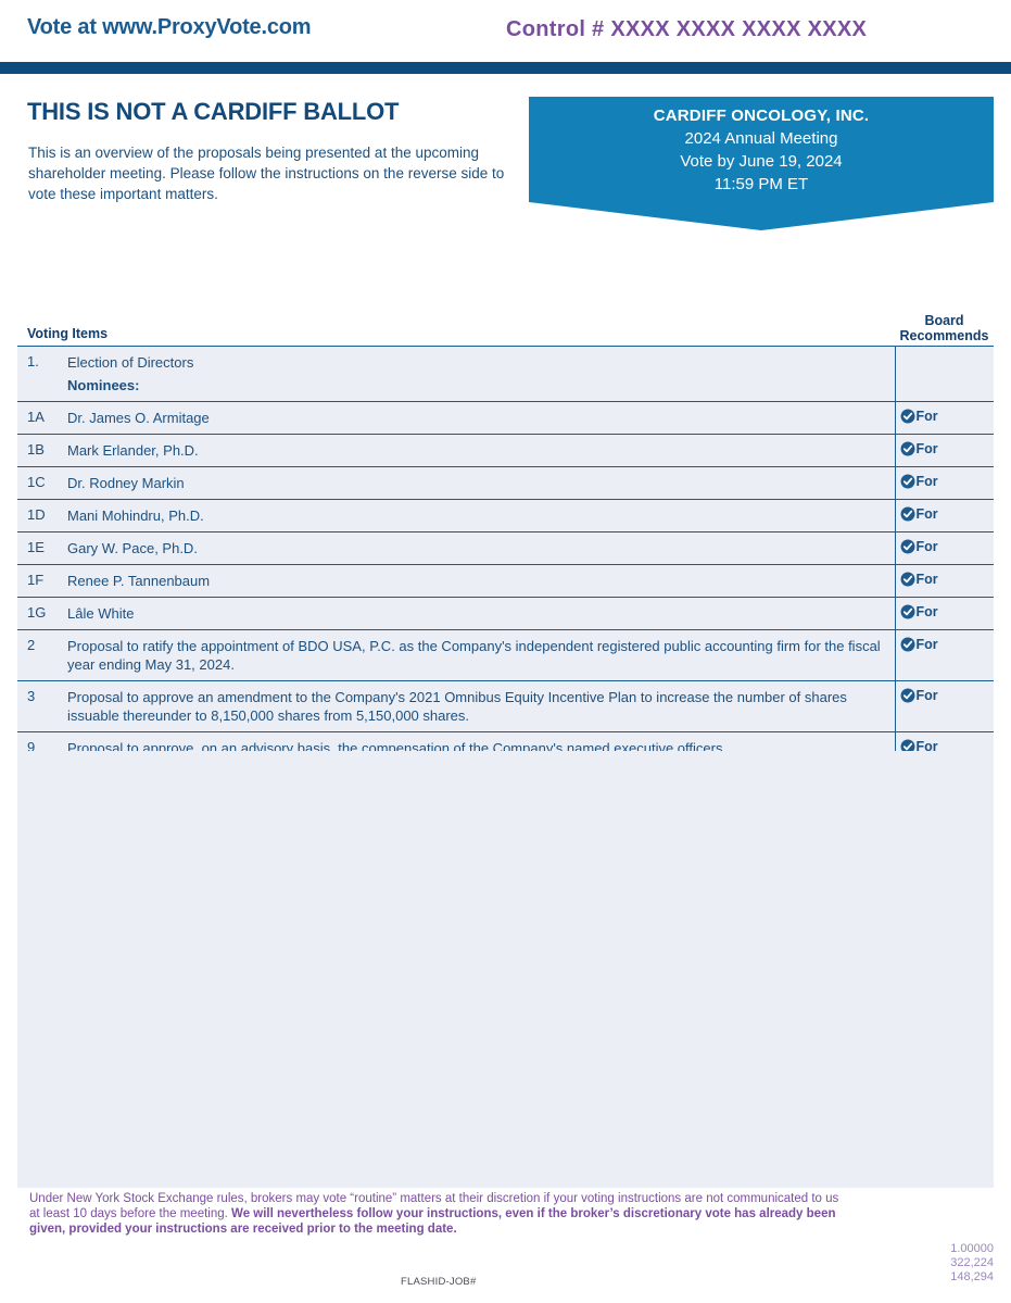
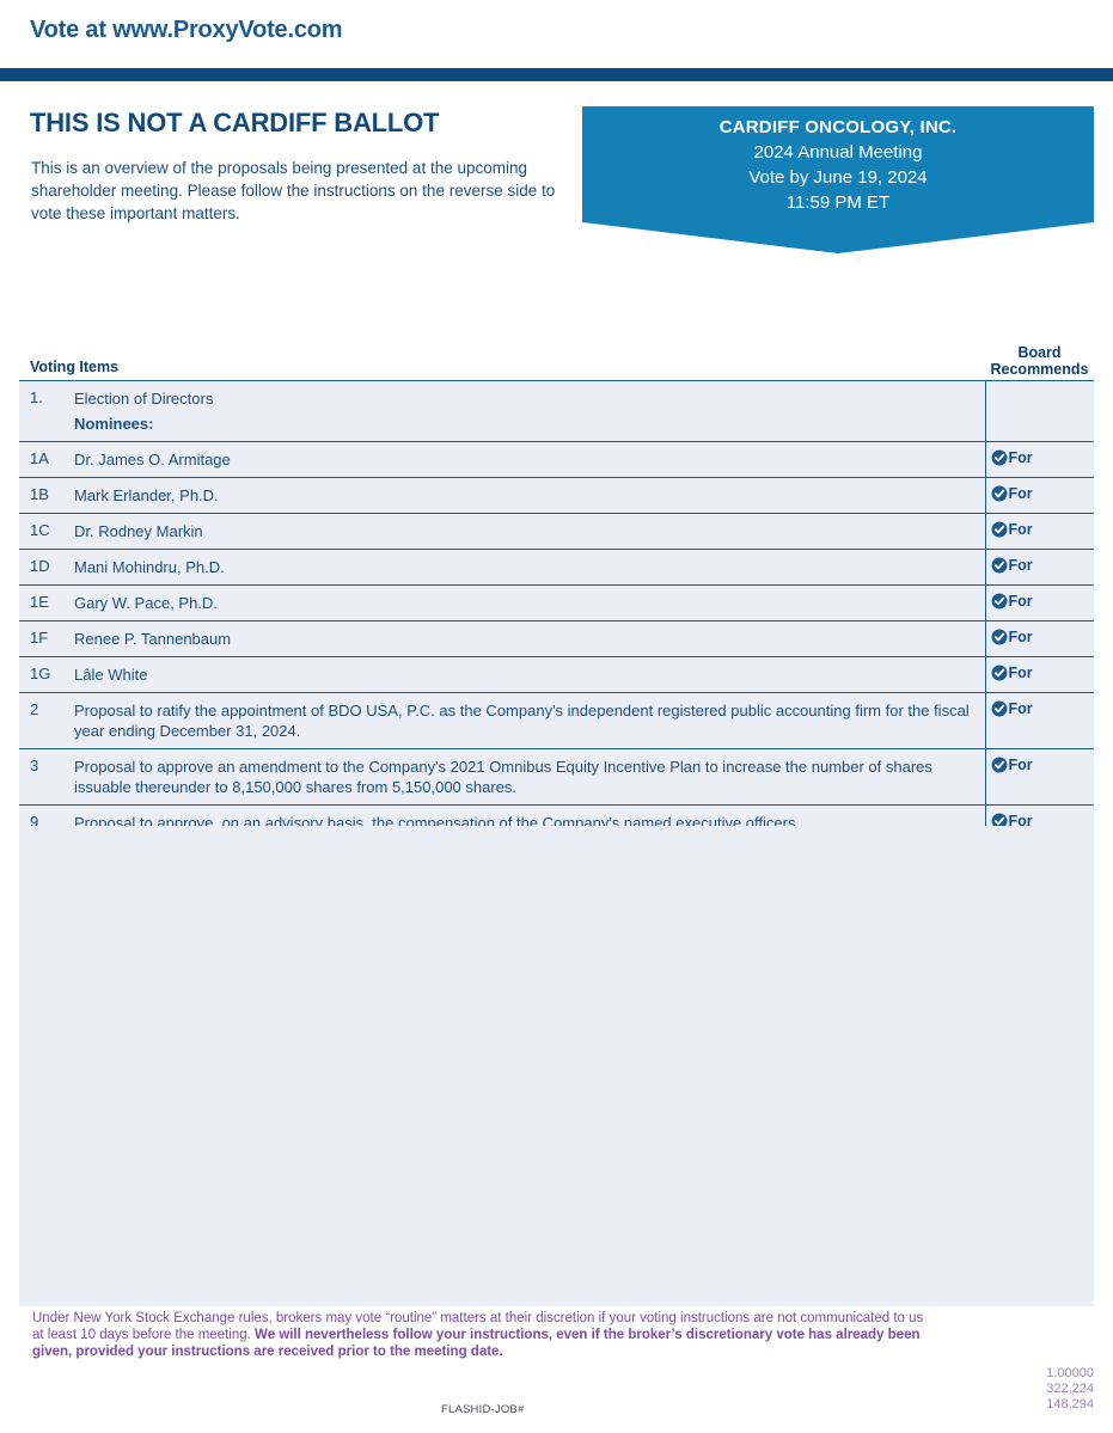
  Vote at www.ProxyVote.com
- Control # XXXX XXXX XXXX XXXX
  THIS IS NOT A CARDIFF BALLOT
  This is an overview of the proposals being presented at the upcoming shareholder meeting. Please follow the instructions on the reverse side to vote these important matters.
  CARDIFF ONCOLOGY, INC.
  2024 Annual Meeting
  Vote by June 19, 2024
  11:59 PM ET
  Voting Items
  Board
  Recommends
  1.	Election of Directors Nominees:
  1A	Dr. James O. Armitage	For
  1B	Mark Erlander, Ph.D.	For
  1C	Dr. Rodney Markin	For
  1D	Mani Mohindru, Ph.D.	For
  1E	Gary W. Pace, Ph.D.	For
  1F	Renee P. Tannenbaum	For
  1G	Lâle White	For
- 2	Proposal to ratify the appointment of BDO USA, P.C. as the Company's independent registered public accounting firm for the fiscal year ending May 31, 2024.	For
+ 2	Proposal to ratify the appointment of BDO USA, P.C. as the Company's independent registered public accounting firm for the fiscal year ending December 31, 2024.	For
  3	Proposal to approve an amendment to the Company's 2021 Omnibus Equity Incentive Plan to increase the number of shares issuable thereunder to 8,150,000 shares from 5,150,000 shares.	For
  9	Proposal to approve, on an advisory basis, the compensation of the Company's named executive officers.	For
  Under New York Stock Exchange rules, brokers may vote “routine” matters at their discretion if your voting instructions are not communicated to us at least 10 days before the meeting. We will nevertheless follow your instructions, even if the broker’s discretionary vote has already been given, provided your instructions are received prior to the meeting date.
  FLASHID-JOB#
  1.00000
  322,224
  148,294
